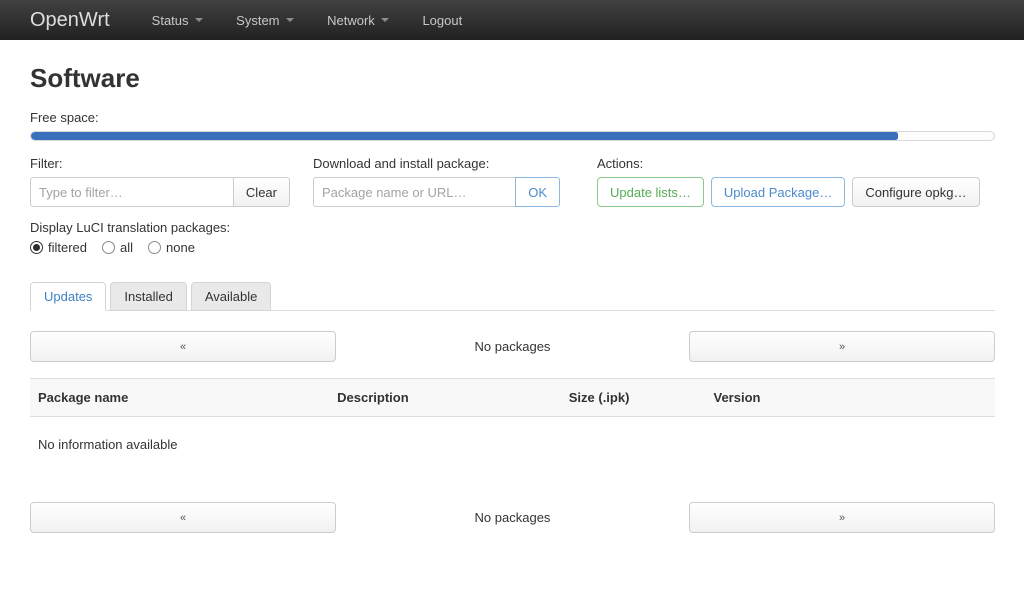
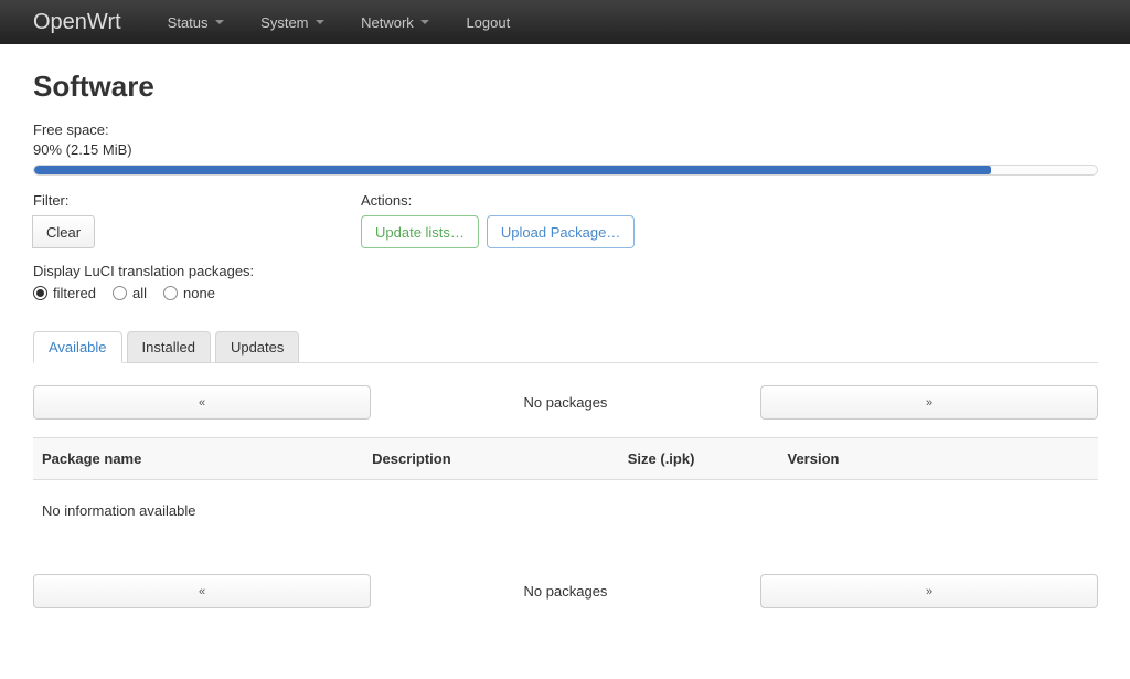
  OpenWrt
  Status
  System
  Network
  Logout
  Software
  Free space:
+ 90% (2.15 MiB)
  Filter:
- Type to filter…
  Clear
- Download and install package:
- Package name or URL…
- OK
  Actions:
  Update lists…
  Upload Package…
- Configure opkg…
  Display LuCI translation packages:
  filtered
  all
  none
- Updates
+ Available
  Installed
- Available
+ Updates
  «
  No packages
  »
  Package name
  Description
  Size (.ipk)
  Version
  No information available
  «
  No packages
  »
